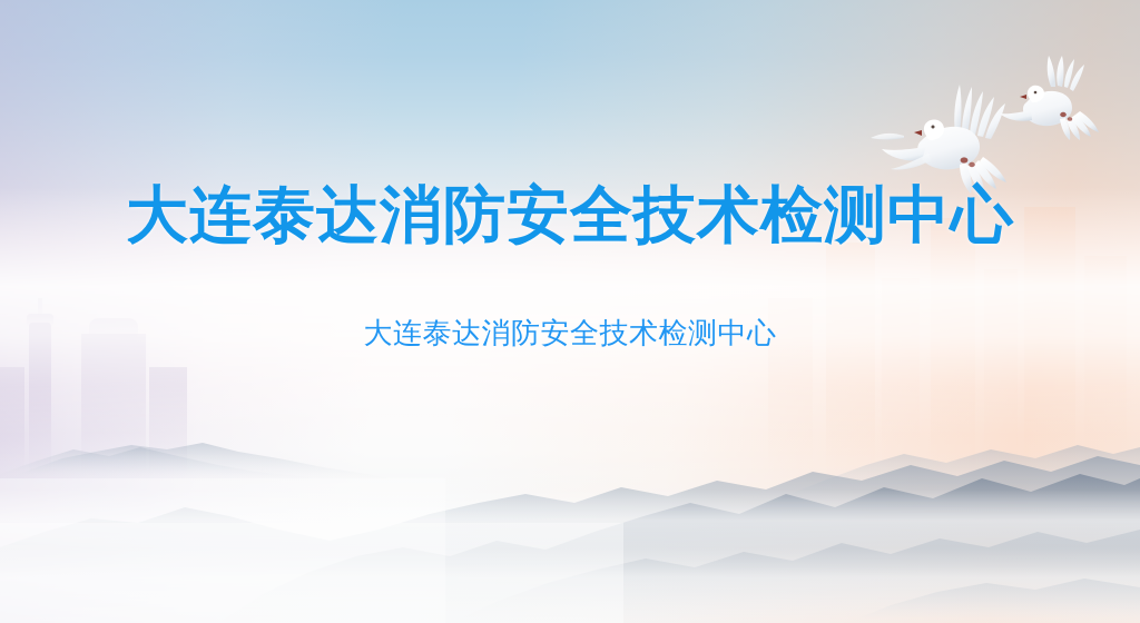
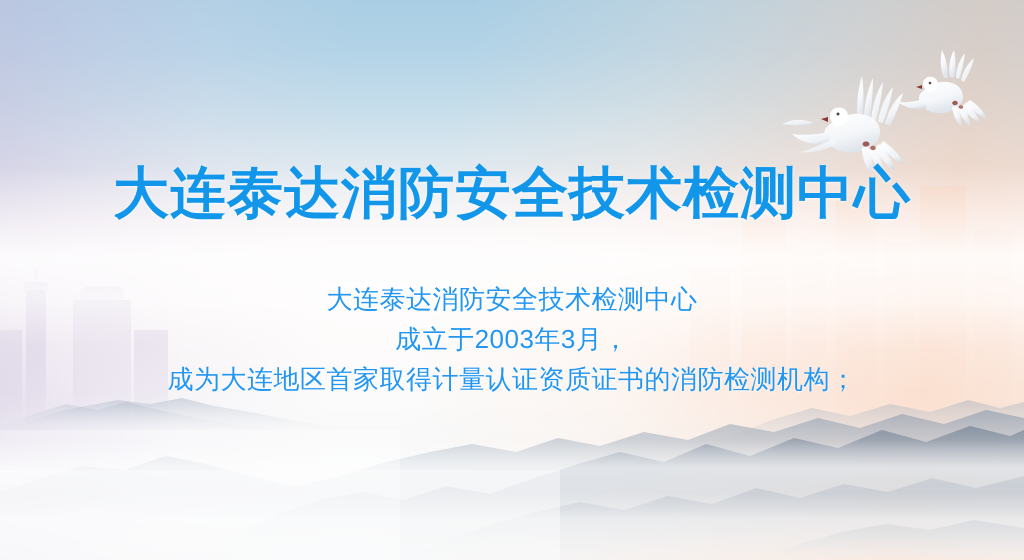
  大连泰达消防安全技术检测中心
  大连泰达消防安全技术检测中心
+ 成立于2003年3月，
+ 成为大连地区首家取得计量认证资质证书的消防检测机构；
